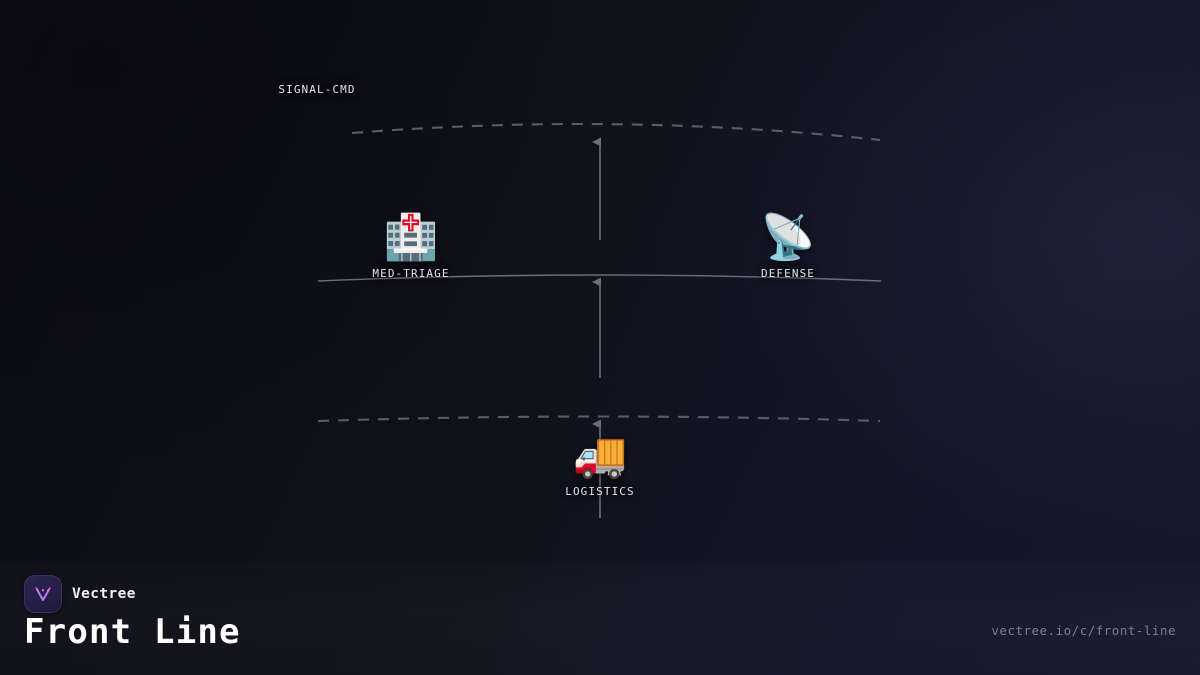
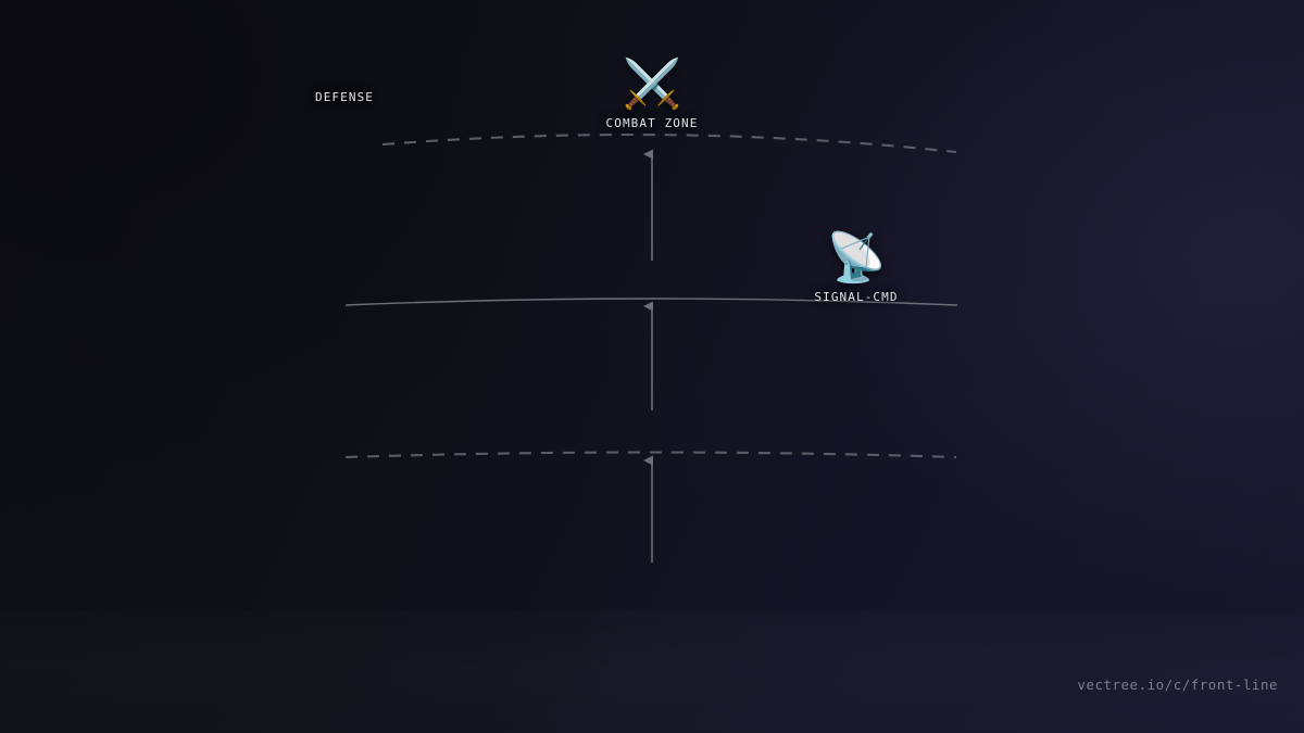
+ ⚔️
+ COMBAT ZONE
- SIGNAL-CMD
+ DEFENSE
- 🏥
- MED-TRIAGE
  📡
- DEFENSE
+ SIGNAL-CMD
- 🚚
- LOGISTICS
- Vectree
- Front Line
  vectree.io/c/front-line
